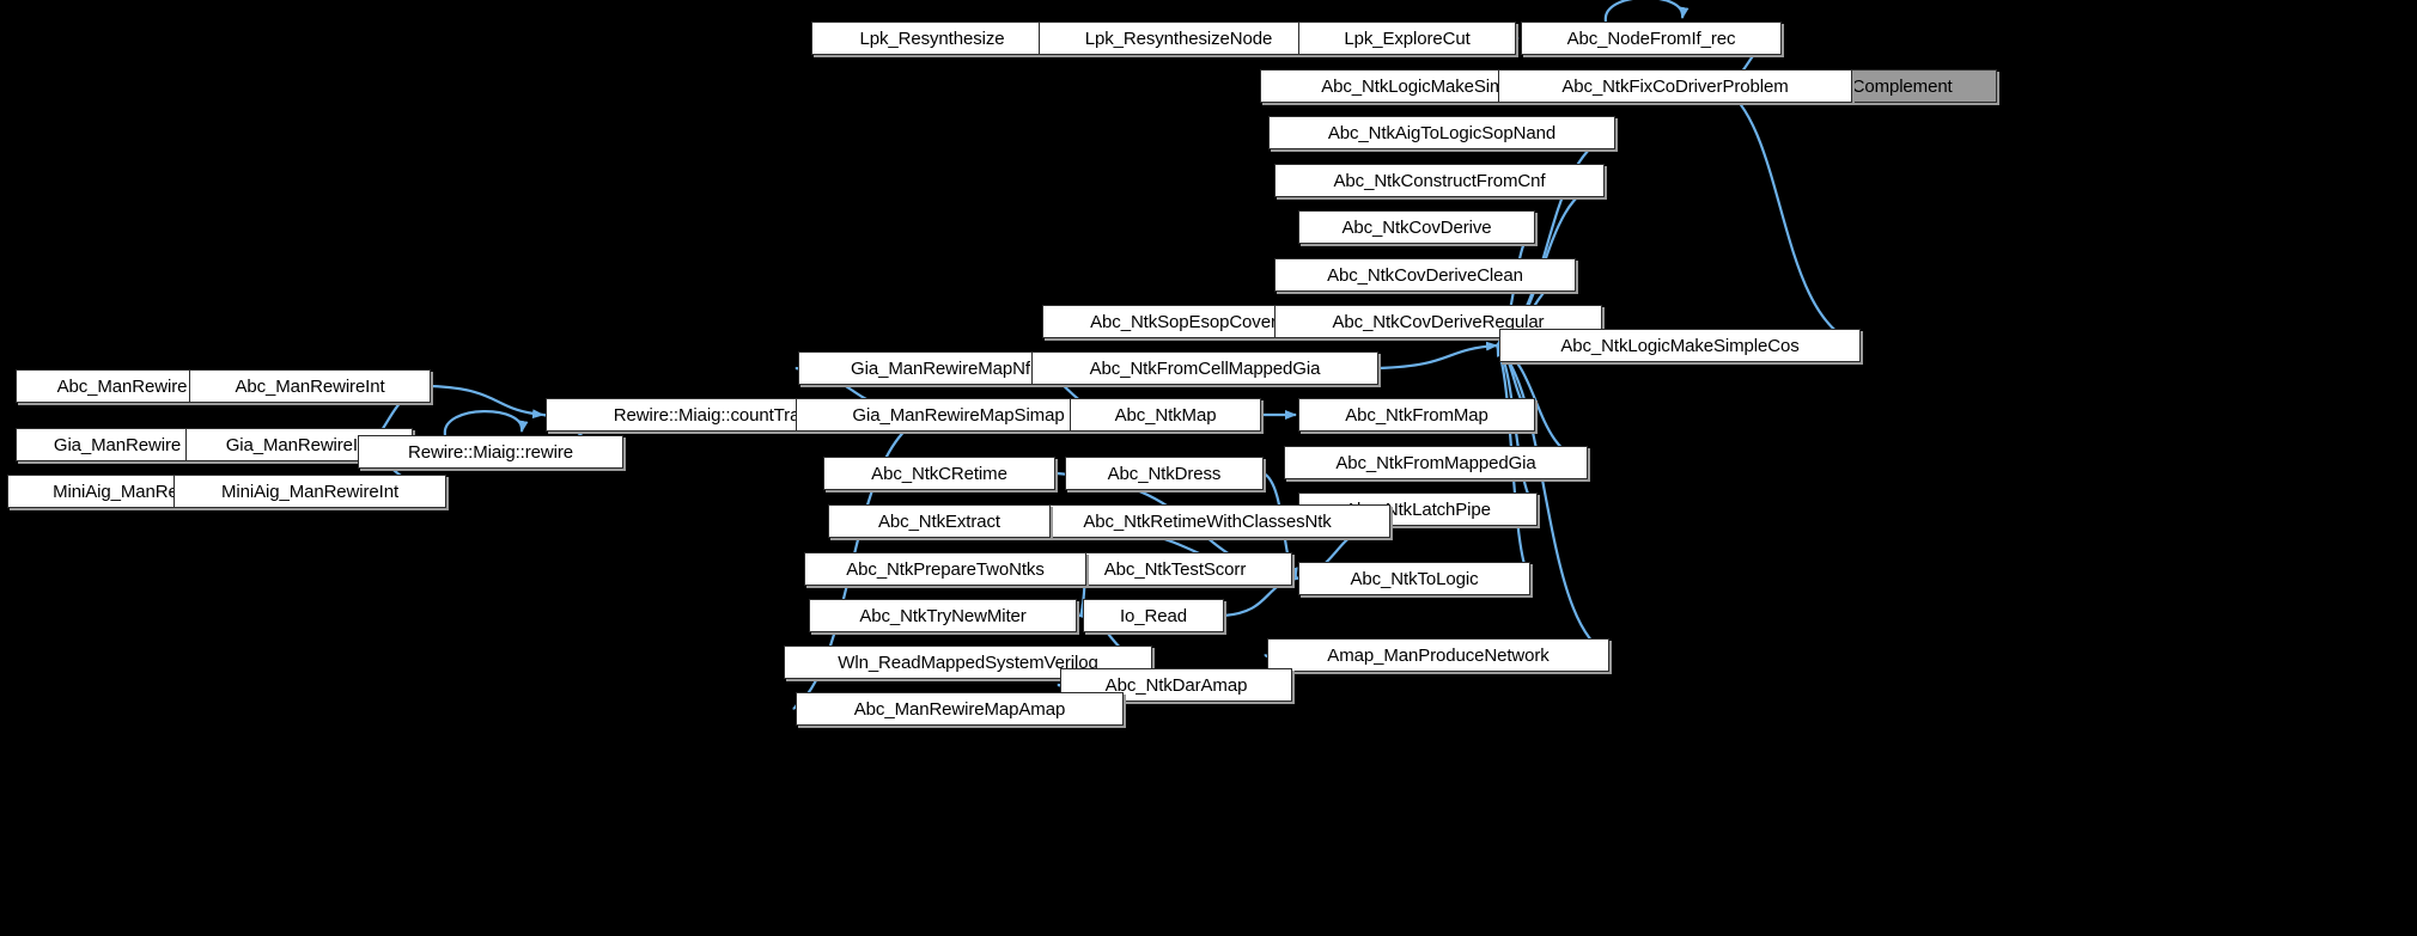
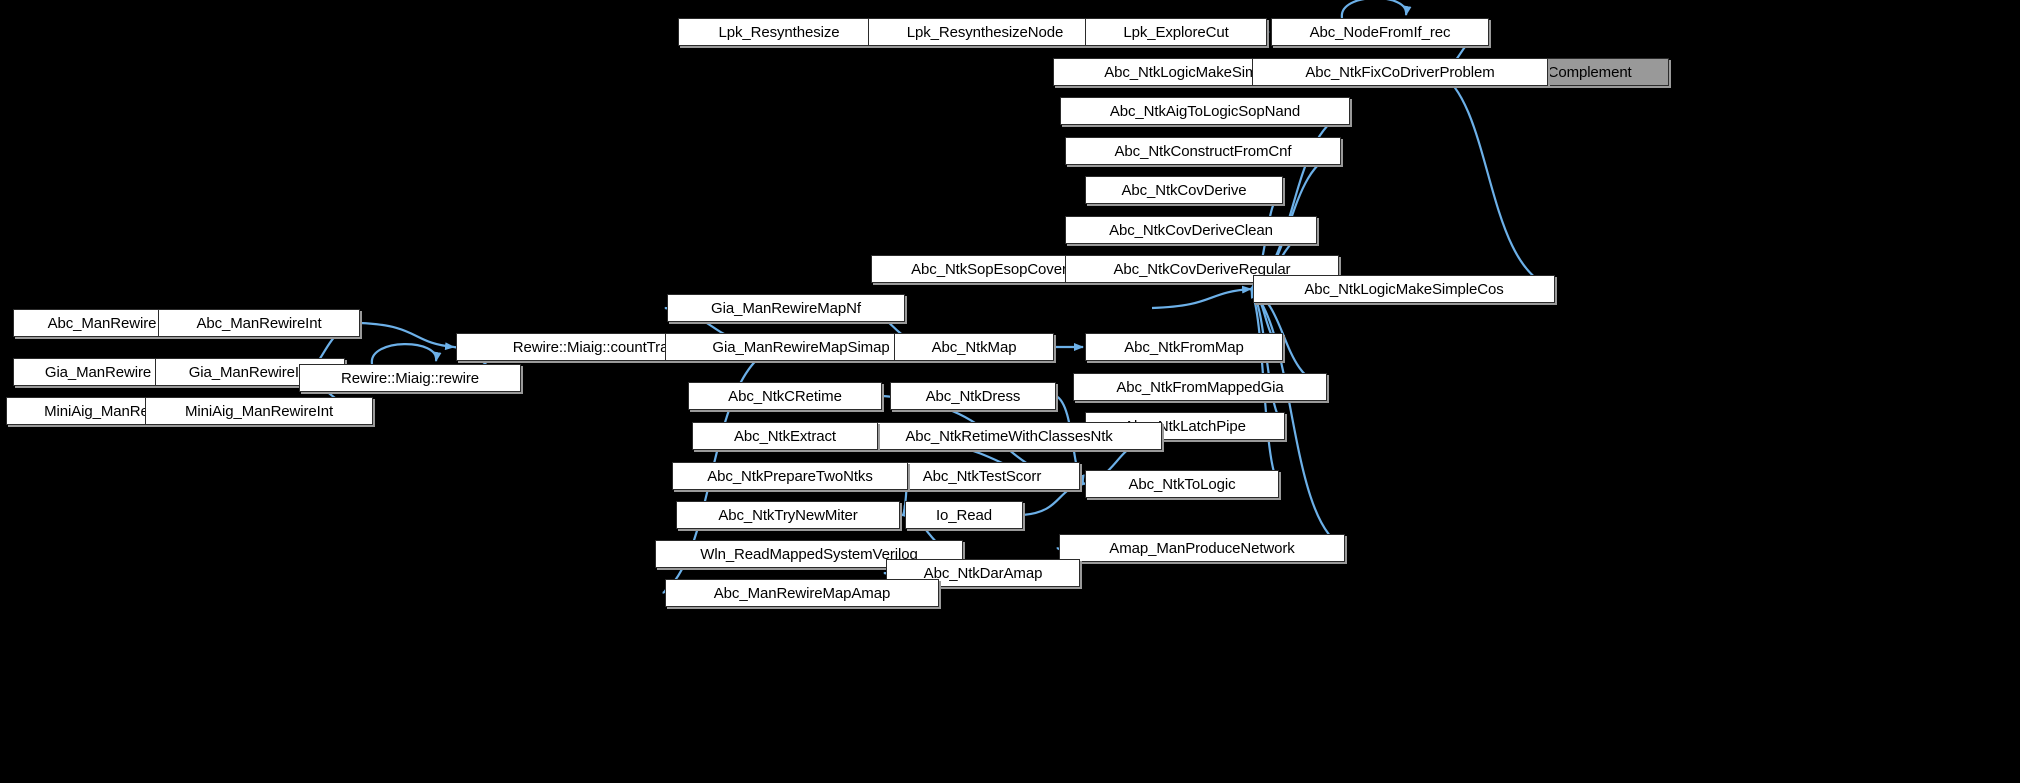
  Lpk_Resynthesize
  Lpk_ResynthesizeNode
  Lpk_ExploreCut
  Abc_NodeFromIf_rec
  Abc_NtkFixCoDriverProblem
  Abc_NtkAigToLogicSopNand
  Abc_NtkConstructFromCnf
  Abc_NtkCovDerive
  Abc_NtkCovDeriveClean
  Abc_NtkSopEsopCove
  Abc_NtkCovDeriveRegular
  Gia_ManRewireMapNf
- Abc_NtkFromCellMappedGia
  Abc_NtkLogicMakeSimpleCos
  Abc_ManRewire
  Abc_ManRewireInt
  Rewire::Miaig::countTr
  Gia_ManRewireMapSimap
  Abc_NtkMap
  Abc_NtkFromMap
  Gia_ManRewire
  Gia_ManRewireI
  Rewire::Miaig::rewire
  Abc_NtkDress
  Abc_NtkFromMappedGia
  Abc_NtkCRetime
  MiniAig_ManR
  MiniAig_ManRewireInt
  NtkLatchPipe
  Abc_NtkRetimeWithClassesNtk
  Abc_NtkExtract
  Abc_NtkTestScorr
  Abc_NtkPrepareTwoNtks
  Abc_NtkToLogic
  Abc_NtkTryNewMiter
  Io_Read
  Amap_ManProduceNetwork
  Wln_ReadMappedSystemVerilog
  Abc_NtkDarAmap
  Abc_ManRewireMapAmap
